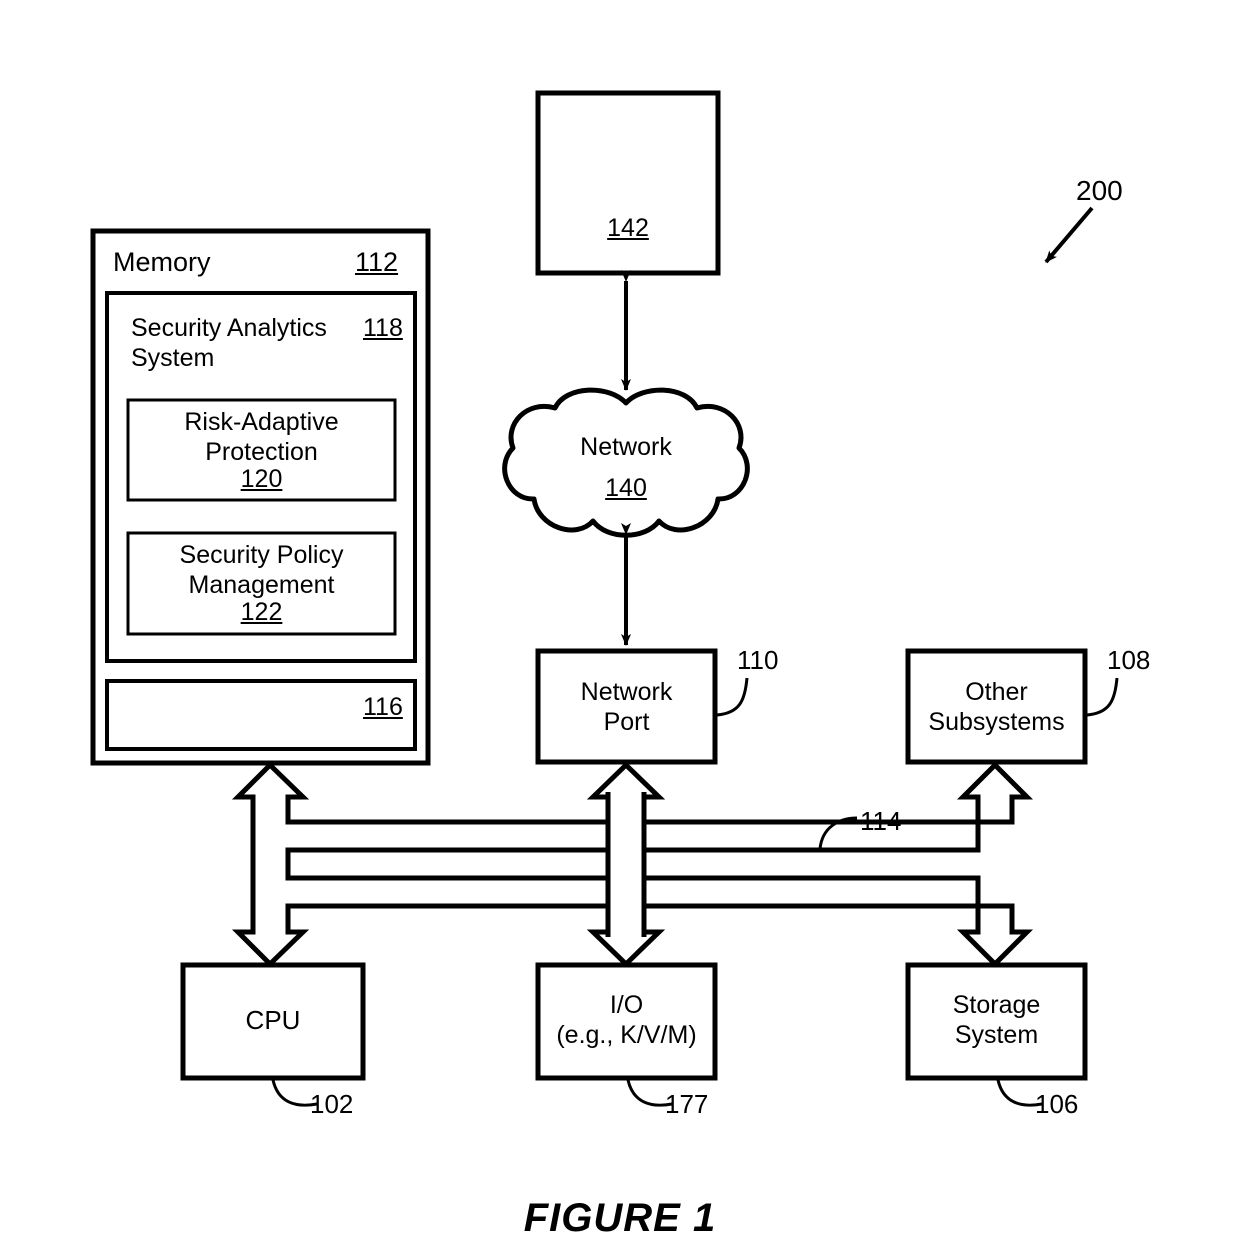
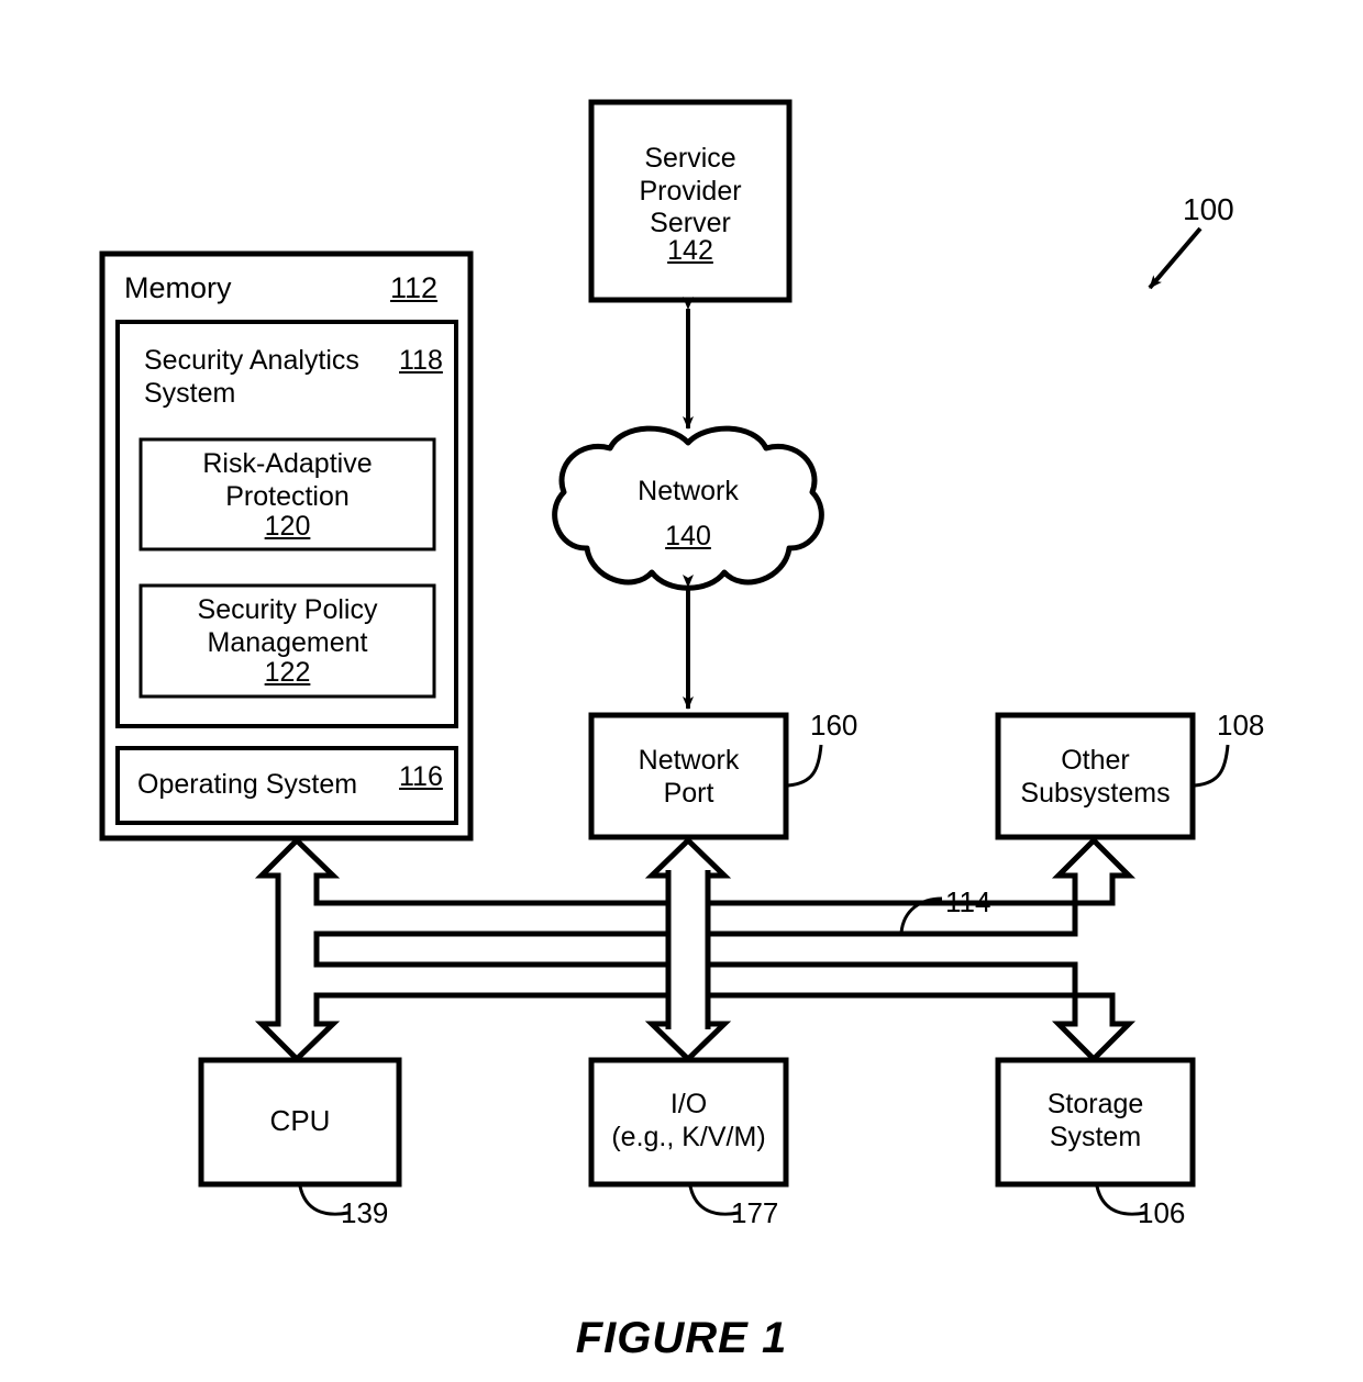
  Memory
  112
  Security Analytics
  System
  118
  Risk-Adaptive
  Protection
  120
  Security Policy
  Management
  122
+ Operating System
  116
+ Service
+ Provider
+ Server
  142
  Network
  140
  Network
  Port
- 110
+ 160
  Other
  Subsystems
  108
  114
  CPU
- 102
+ 139
  I/O
  (e.g., K/V/M)
  177
  Storage
  System
  106
- 200
+ 100
  FIGURE 1
